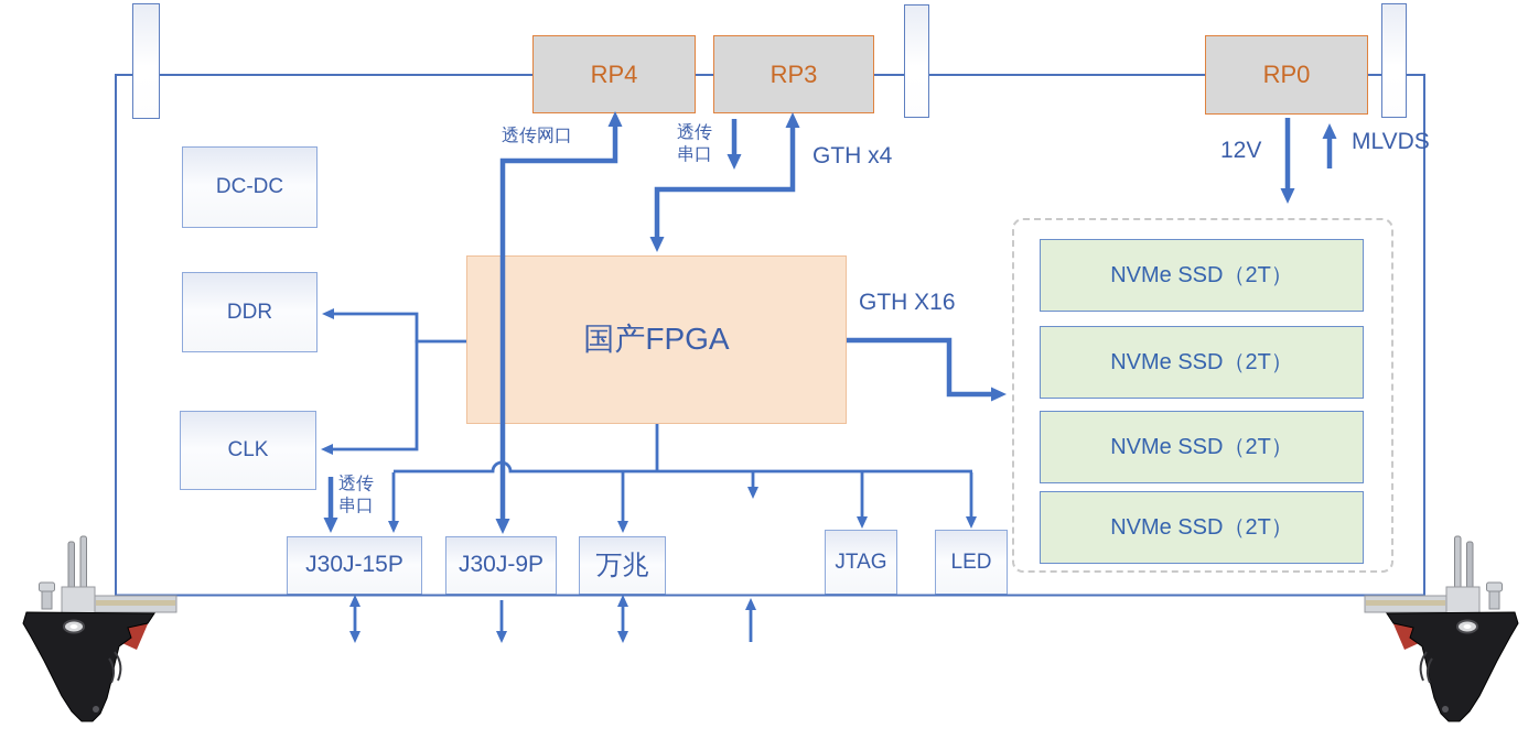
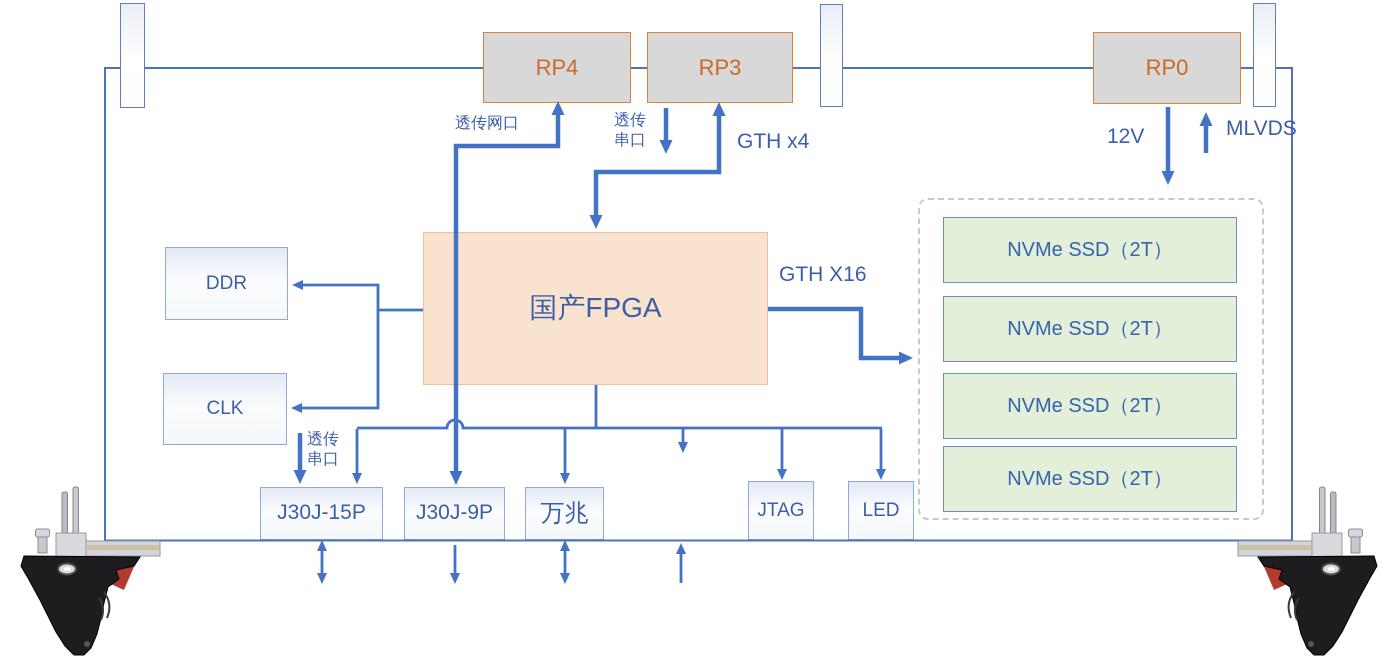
  RP4
  RP3
  RP0
- DC-DC
  DDR
  CLK
  国产FPGA
  NVMe SSD（2T）
  NVMe SSD（2T）
  NVMe SSD（2T）
  NVMe SSD（2T）
  J30J-15P
  J30J-9P
  万兆
  JTAG
  LED
  透传网口
  透传串口
  GTH x4
  GTH X16
  12V
  MLVDS
  透传串口
